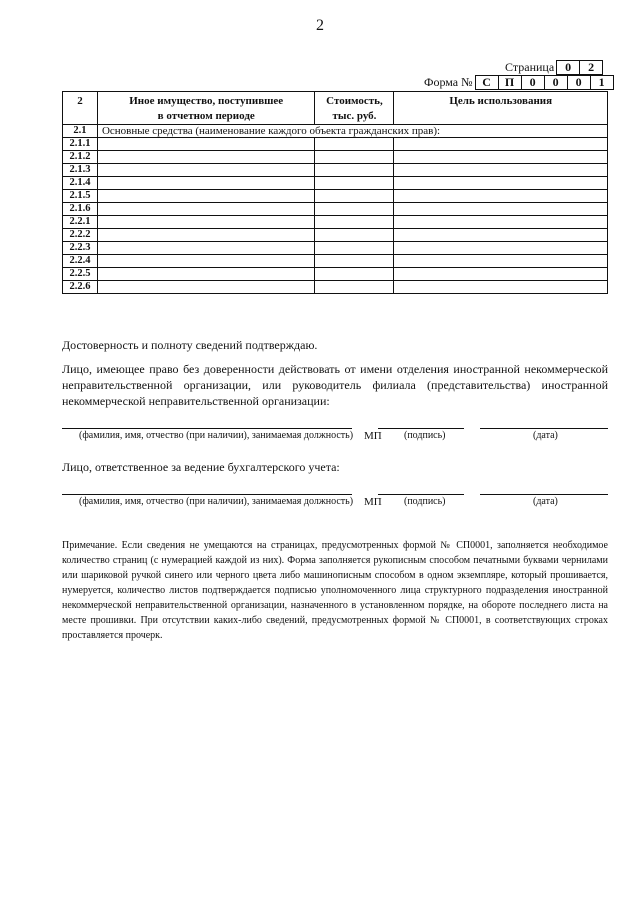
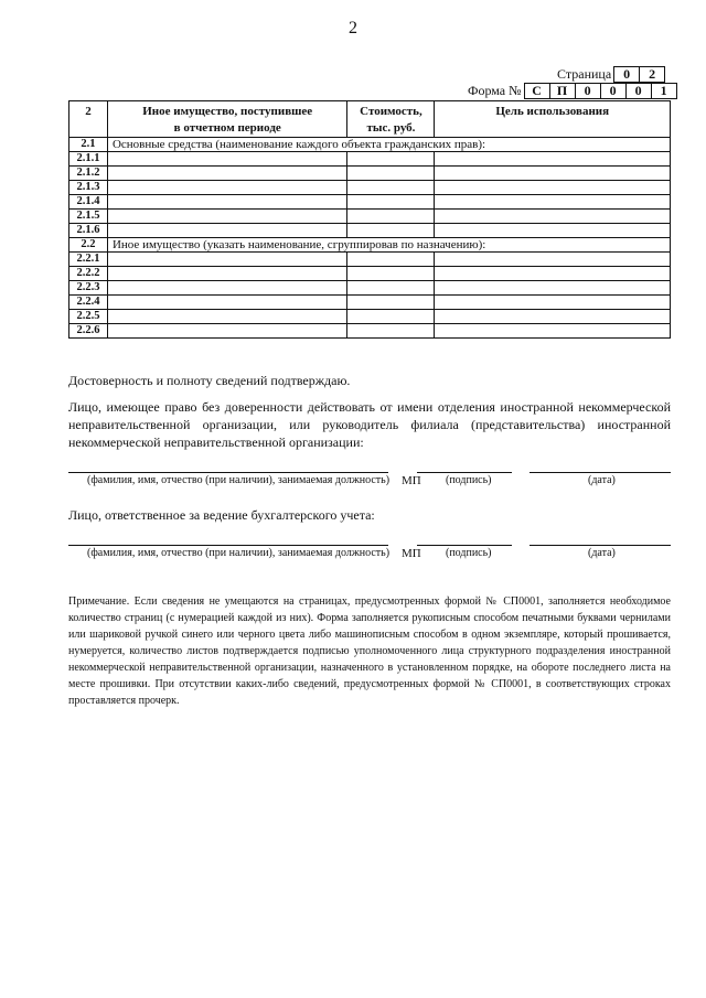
  2
  Страница
  0
  2
  Форма №
  С
  П
  0
  0
  0
  1
  2	Иное имущество, поступившеев отчетном периоде	Стоимость,тыс. руб.	Цель использования
  2.1	Основные средства (наименование каждого объекта гражданских прав):
  2.1.1
  2.1.2
  2.1.3
  2.1.4
  2.1.5
  2.1.6
+ 2.2	Иное имущество (указать наименование, сгруппировав по назначению):
  2.2.1
  2.2.2
  2.2.3
  2.2.4
  2.2.5
  2.2.6
  Достоверность и полноту сведений подтверждаю.
  Лицо, имеющее право без доверенности действовать от имени отделения иностранной некоммерческой неправительственной организации, или руководитель филиала (представительства) иностранной некоммерческой неправительственной организации:
  (фамилия, имя, отчество (при наличии), занимаемая должность)
  МП
  (подпись)
  (дата)
  Лицо, ответственное за ведение бухгалтерского учета:
  (фамилия, имя, отчество (при наличии), занимаемая должность)
  МП
  (подпись)
  (дата)
  Примечание. Если сведения не умещаются на страницах, предусмотренных формой № СП0001, заполняется необходимое количество страниц (с нумерацией каждой из них). Форма заполняется рукописным способом печатными буквами чернилами или шариковой ручкой синего или черного цвета либо машинописным способом в одном экземпляре, который прошивается, нумеруется, количество листов подтверждается подписью уполномоченного лица структурного подразделения иностранной некоммерческой неправительственной организации, назначенного в установленном порядке, на обороте последнего листа на месте прошивки. При отсутствии каких-либо сведений, предусмотренных формой № СП0001, в соответствующих строках проставляется прочерк.
